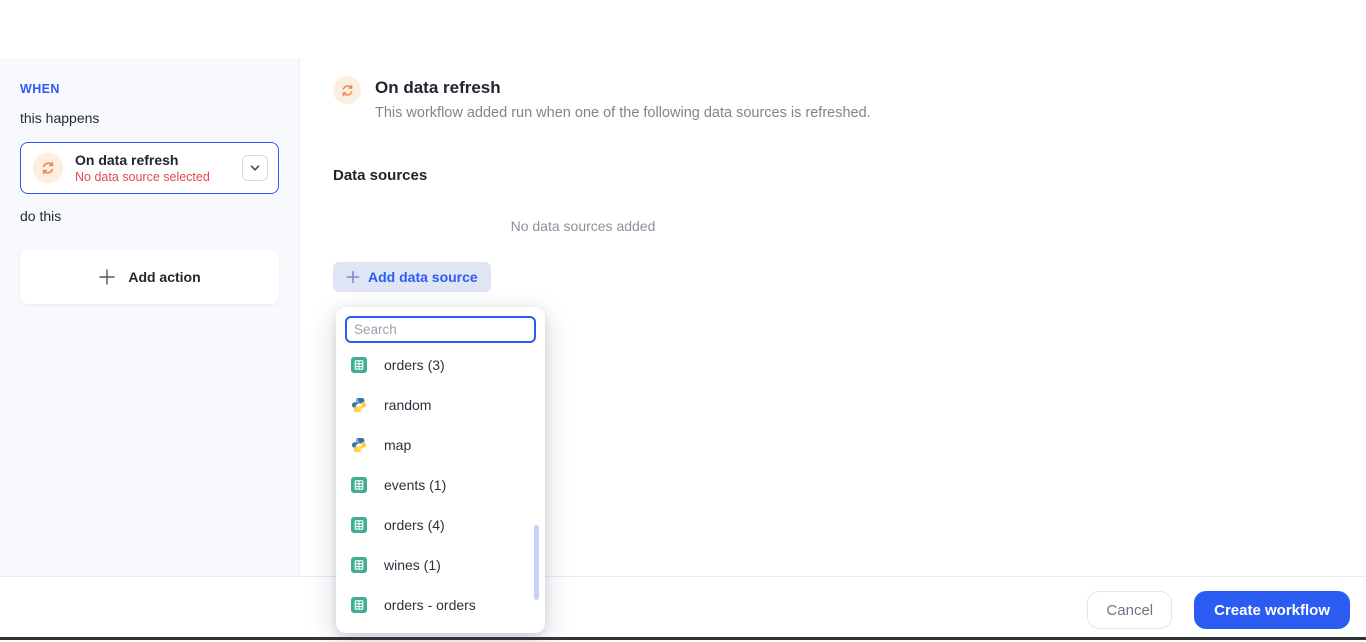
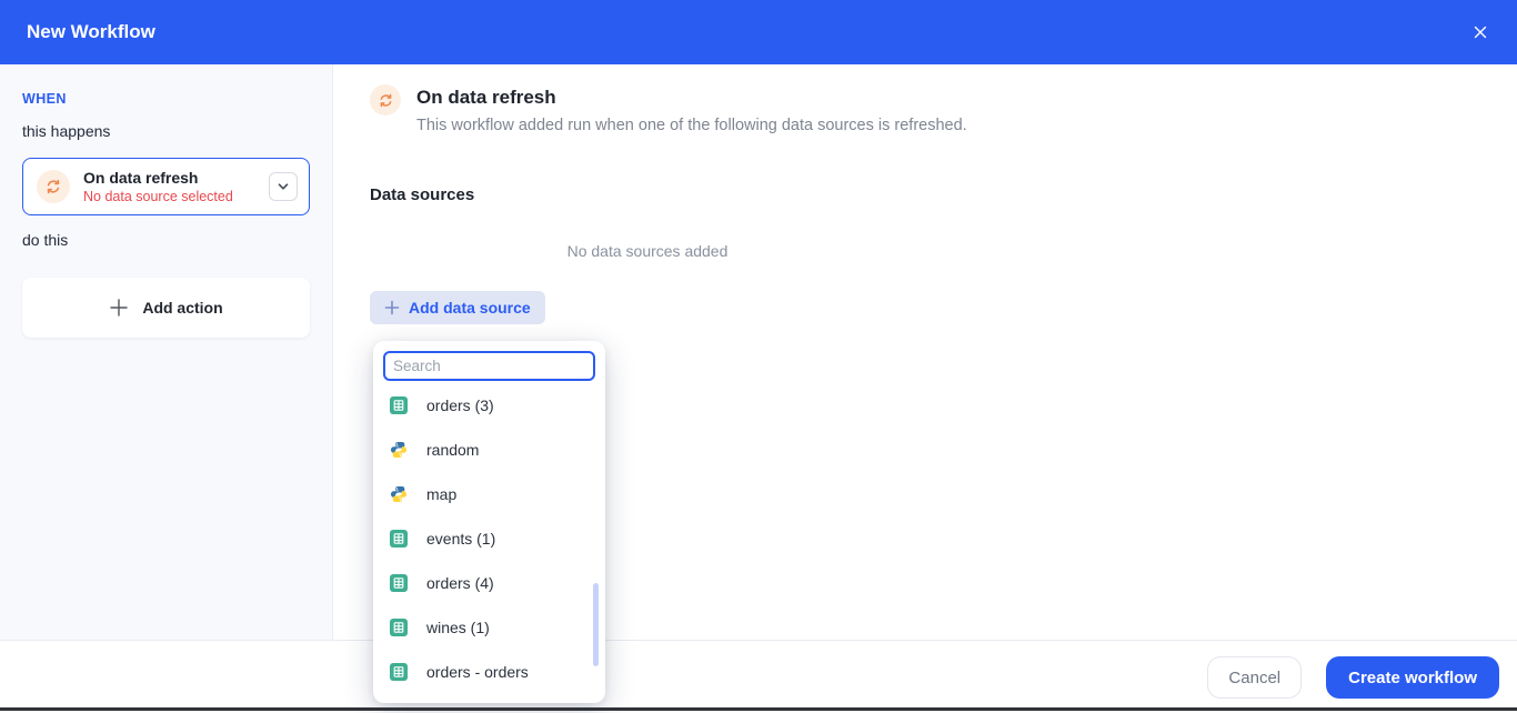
+ New Workflow
  WHEN
  this happens
  On data refresh
  No data source selected
  do this
  Add action
  On data refresh
  This workflow added run when one of the following data sources is refreshed.
  Data sources
  No data sources added
  Add data source
  Search
  orders (3)
  random
  map
  events (1)
  orders (4)
  wines (1)
  orders - orders
  Cancel
  Create workflow
